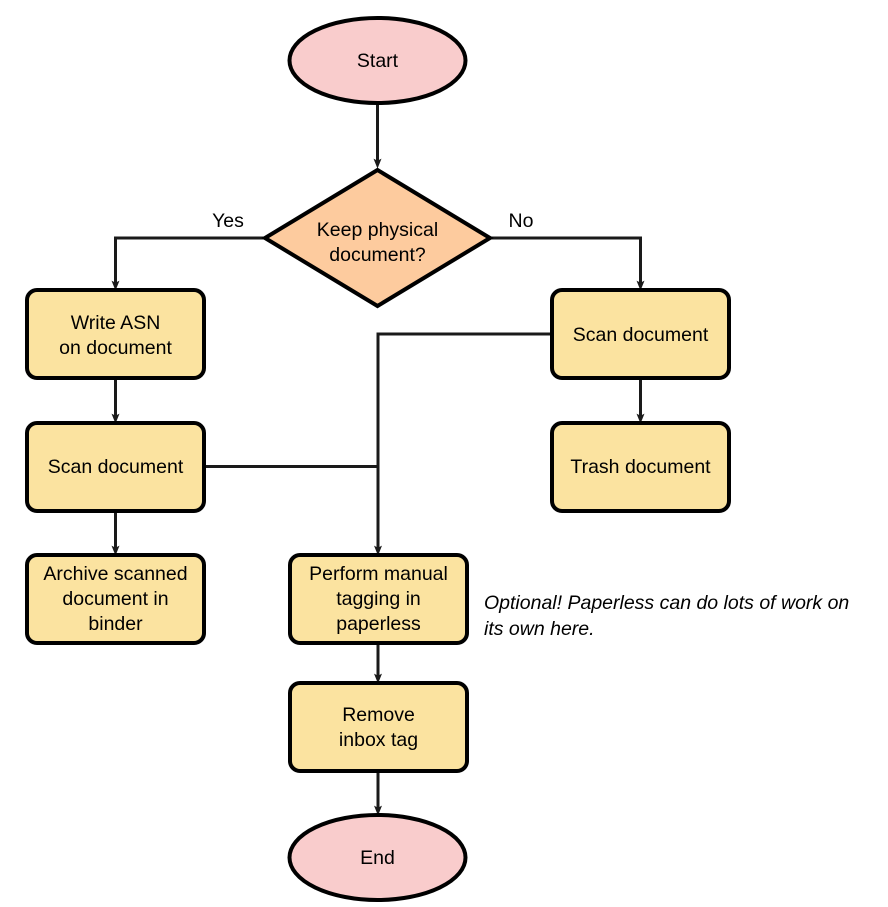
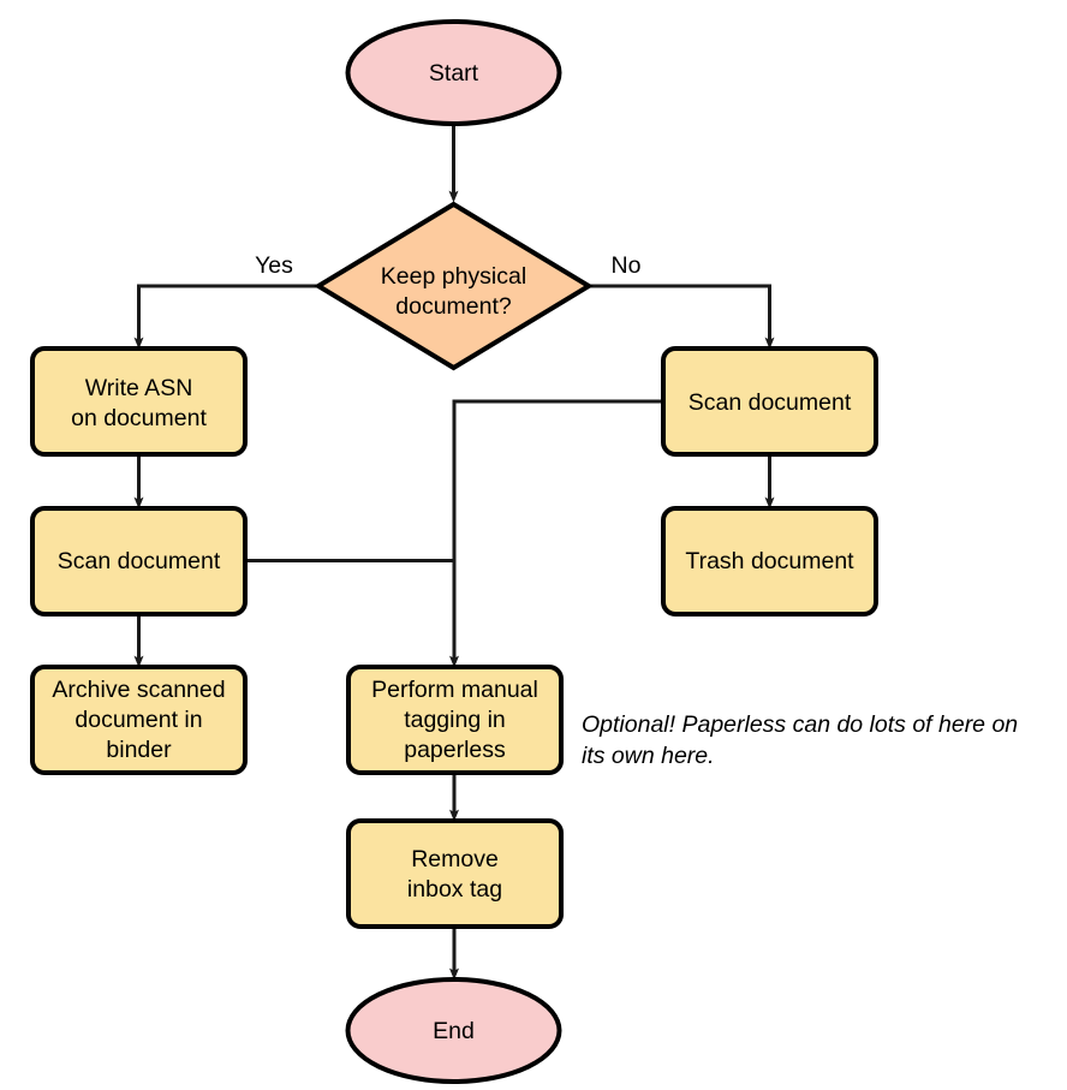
  Start
  Keep physical
  document?
  Yes
  No
  Write ASN
  on document
  Scan document
  Archive scanned
  document in
  binder
  Scan document
  Trash document
  Perform manual
  tagging in
  paperless
  Remove
  inbox tag
  End
- Optional! Paperless can do lots of work on
+ Optional! Paperless can do lots of here on
  its own here.
